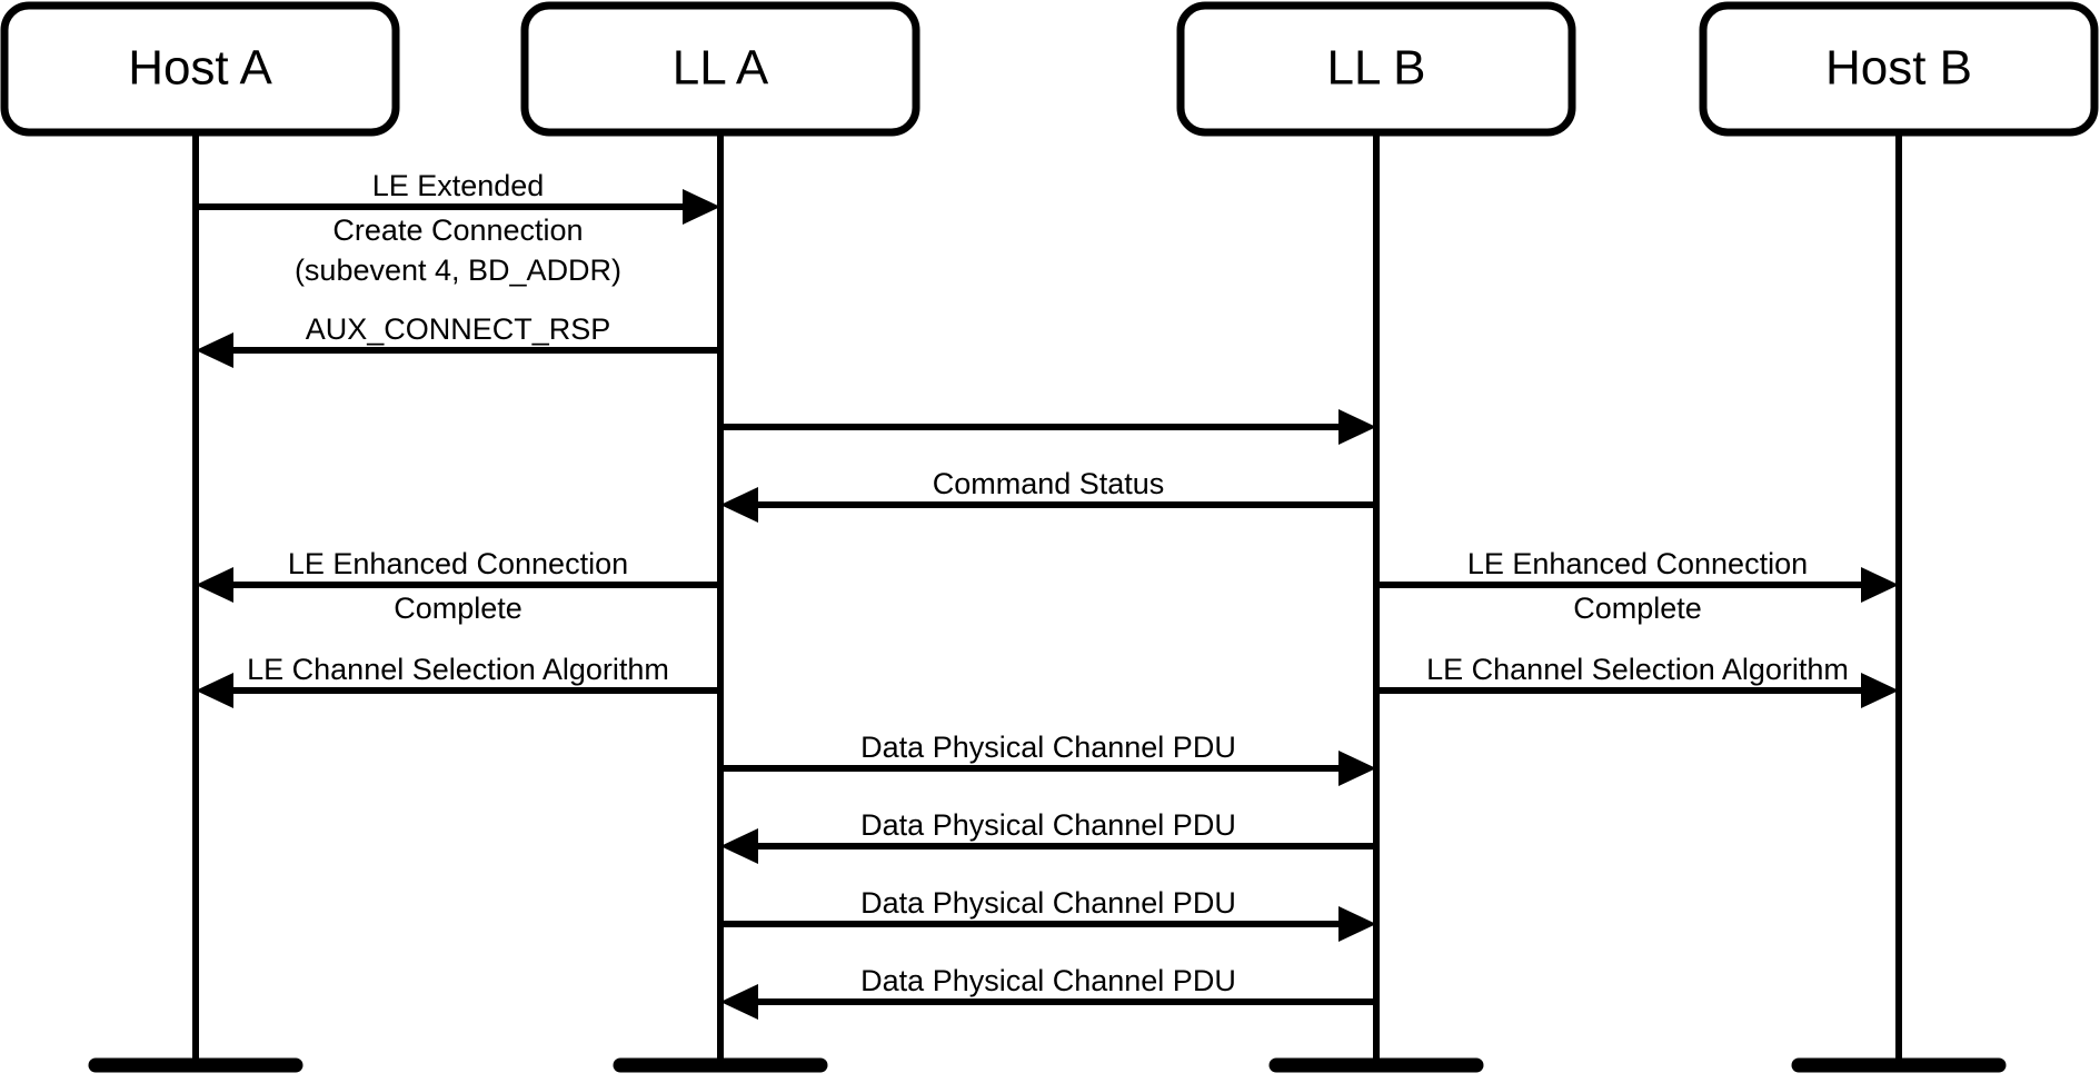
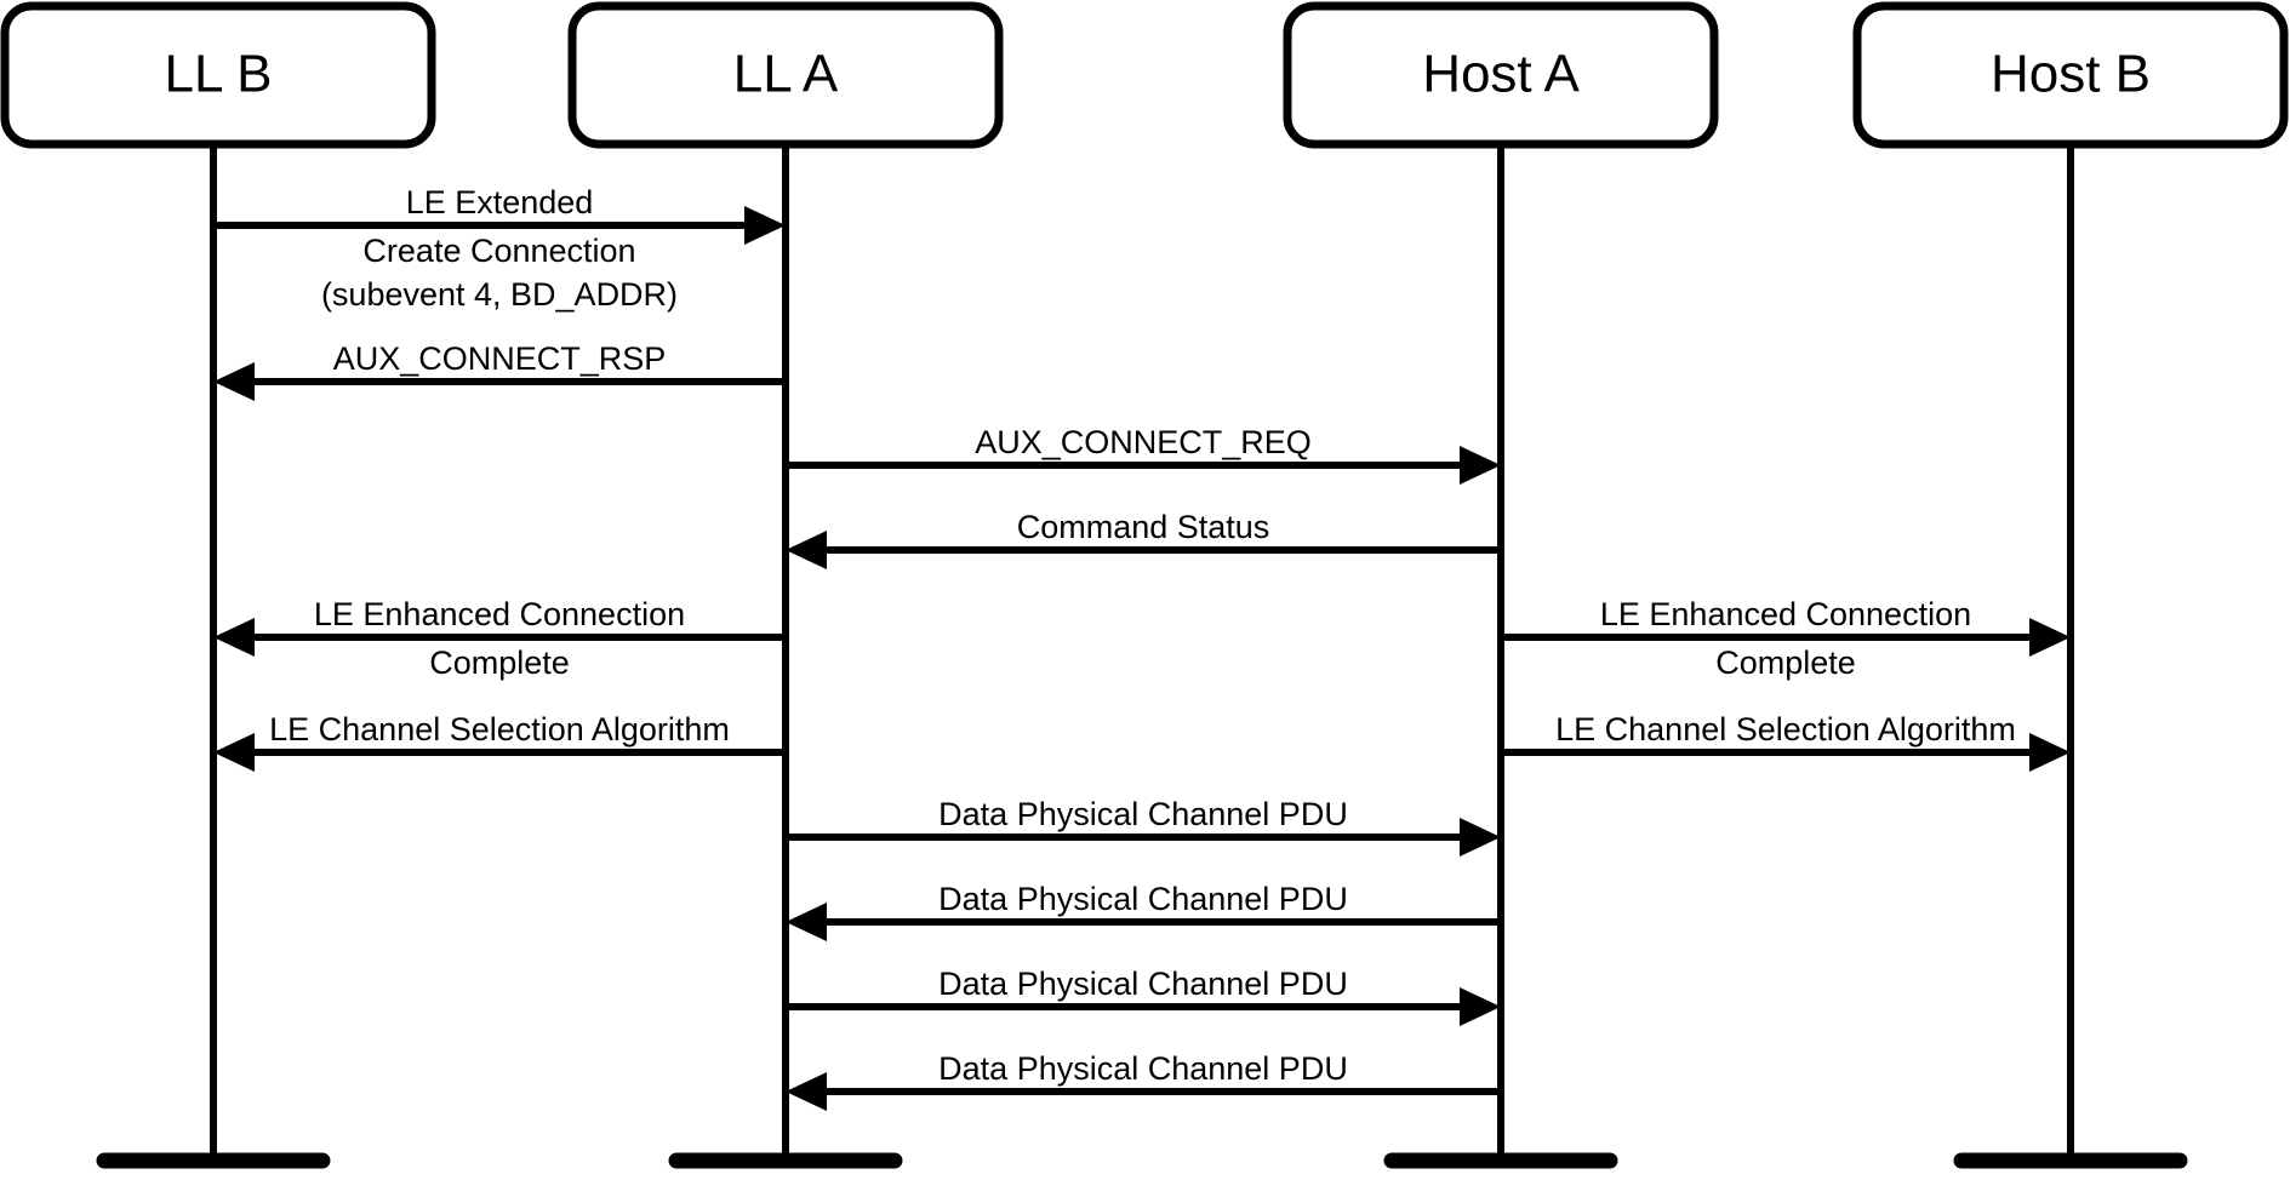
  LE Extended
  Create Connection
  (subevent 4, BD_ADDR)
  AUX_CONNECT_RSP
+ AUX_CONNECT_REQ
  Command Status
  LE Enhanced Connection
  Complete
  LE Enhanced Connection
  Complete
  LE Channel Selection Algorithm
  LE Channel Selection Algorithm
  Data Physical Channel PDU
  Data Physical Channel PDU
  Data Physical Channel PDU
  Data Physical Channel PDU
- Host A
+ LL B
  LL A
- LL B
+ Host A
  Host B
